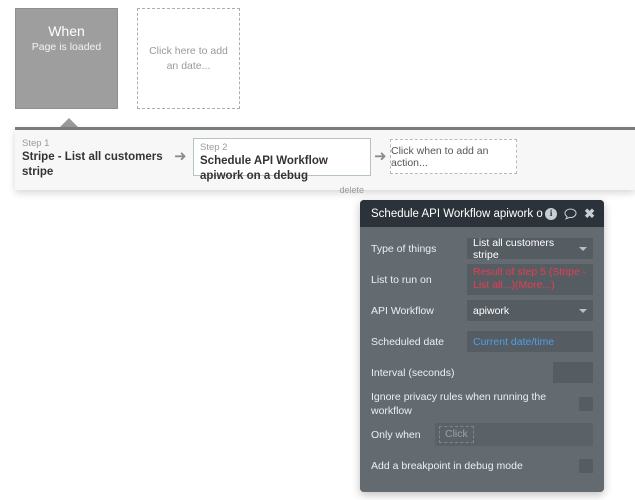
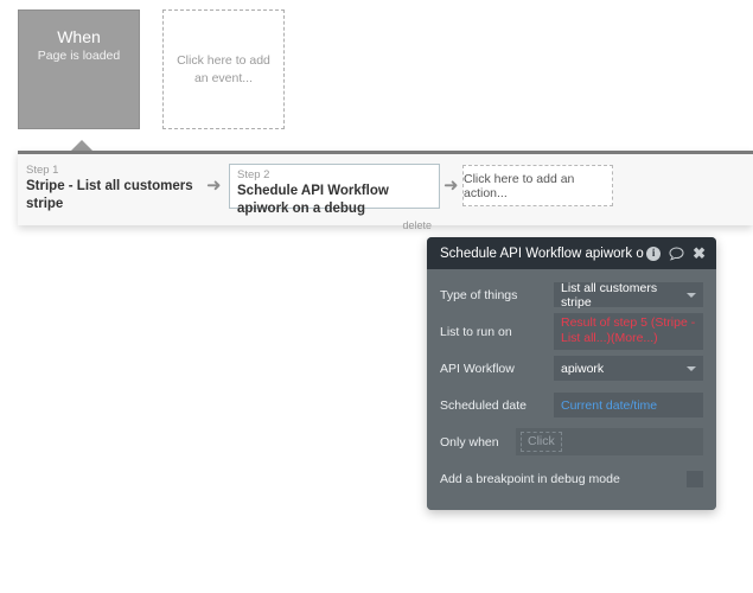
  When
  Page is loaded
- Click here to add an date...
+ Click here to add an event...
  Step 1
  Stripe - List all customers stripe
  ➜
  Step 2
  Schedule API Workflow apiwork on a debug
  delete
  ➜
- Click when to add an action...
+ Click here to add an action...
  Schedule API Workflow apiwork o
  i
  ✖
  Type of things
  List all customers stripe
  List to run on
  Result of step 5 (Stripe - List all...)(More...)
  API Workflow
  apiwork
  Scheduled date
  Current date/time
- Interval (seconds)
- Ignore privacy rules when running the workflow
  Only when
  Click
  Add a breakpoint in debug mode
